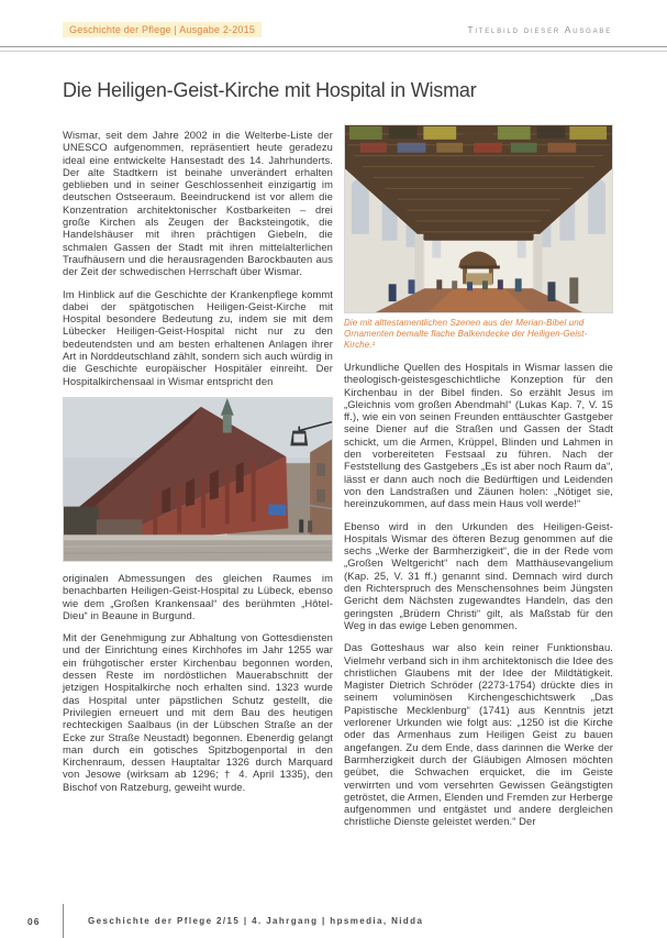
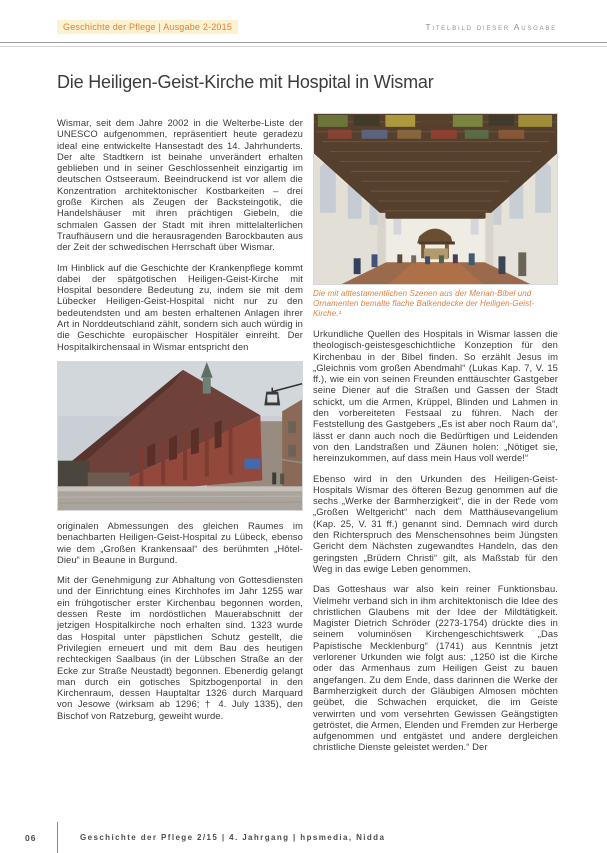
  Geschichte der Pflege | Ausgabe 2-2015
  Titelbild dieser Ausgabe
  Die Heiligen-Geist-Kirche mit Hospital in Wismar
  Wismar, seit dem Jahre 2002 in die Welterbe-Liste der UNESCO aufgenommen, repräsentiert heute geradezu ideal eine entwickelte Hansestadt des 14. Jahrhunderts. Der alte Stadtkern ist beinahe unverändert erhalten geblieben und in seiner Geschlossenheit einzigartig im deutschen Ostseeraum. Beeindruckend ist vor allem die Konzentration architektonischer Kostbarkeiten – drei große Kirchen als Zeugen der Backsteingotik, die Handelshäuser mit ihren prächtigen Giebeln, die schmalen Gassen der Stadt mit ihren mittelalterlichen Traufhäusern und die herausragenden Barockbauten aus der Zeit der schwedischen Herrschaft über Wismar.
  Im Hinblick auf die Geschichte der Krankenpflege kommt dabei der spätgotischen Heiligen-Geist-Kirche mit Hospital besondere Bedeutung zu, indem sie mit dem Lübecker Heiligen-Geist-Hospital nicht nur zu den bedeutendsten und am besten erhaltenen Anlagen ihrer Art in Norddeutschland zählt, sondern sich auch würdig in die Geschichte europäischer Hospitäler einreiht. Der Hospitalkirchensaal in Wismar entspricht den
  originalen Abmessungen des gleichen Raumes im benachbarten Heiligen-Geist-Hospital zu Lübeck, ebenso wie dem „Großen Krankensaal“ des berühmten „Hôtel-Dieu“ in Beaune in Burgund.
- Mit der Genehmigung zur Abhaltung von Gottesdiensten und der Einrichtung eines Kirchhofes im Jahr 1255 war ein frühgotischer erster Kirchenbau begonnen worden, dessen Reste im nordöstlichen Mauerabschnitt der jetzigen Hospitalkirche noch erhalten sind. 1323 wurde das Hospital unter päpstlichen Schutz gestellt, die Privilegien erneuert und mit dem Bau des heutigen rechteckigen Saalbaus (in der Lübschen Straße an der Ecke zur Straße Neustadt) begonnen. Ebenerdig gelangt man durch ein gotisches Spitzbogenportal in den Kirchenraum, dessen Hauptaltar 1326 durch Marquard von Jesowe (wirksam ab 1296; † 4. April 1335), den Bischof von Ratzeburg, geweiht wurde.
+ Mit der Genehmigung zur Abhaltung von Gottesdiensten und der Einrichtung eines Kirchhofes im Jahr 1255 war ein frühgotischer erster Kirchenbau begonnen worden, dessen Reste im nordöstlichen Mauerabschnitt der jetzigen Hospitalkirche noch erhalten sind. 1323 wurde das Hospital unter päpstlichen Schutz gestellt, die Privilegien erneuert und mit dem Bau des heutigen rechteckigen Saalbaus (in der Lübschen Straße an der Ecke zur Straße Neustadt) begonnen. Ebenerdig gelangt man durch ein gotisches Spitzbogenportal in den Kirchenraum, dessen Hauptaltar 1326 durch Marquard von Jesowe (wirksam ab 1296; † 4. July 1335), den Bischof von Ratzeburg, geweiht wurde.
  Die mit alttestamentlichen Szenen aus der Merian-Bibel und Ornamenten bemalte flache Balkendecke der Heiligen-Geist-Kirche.¹
  Urkundliche Quellen des Hospitals in Wismar lassen die theologisch-geistesgeschichtliche Konzeption für den Kirchenbau in der Bibel finden. So erzählt Jesus im „Gleichnis vom großen Abendmahl“ (Lukas Kap. 7, V. 15 ff.), wie ein von seinen Freunden enttäuschter Gastgeber seine Diener auf die Straßen und Gassen der Stadt schickt, um die Armen, Krüppel, Blinden und Lahmen in den vorbereiteten Festsaal zu führen. Nach der Feststellung des Gastgebers „Es ist aber noch Raum da“, lässt er dann auch noch die Bedürftigen und Leidenden von den Landstraßen und Zäunen holen: „Nötiget sie, hereinzukommen, auf dass mein Haus voll werde!“
  Ebenso wird in den Urkunden des Heiligen-Geist-Hospitals Wismar des öfteren Bezug genommen auf die sechs „Werke der Barmherzigkeit“, die in der Rede vom „Großen Weltgericht“ nach dem Matthäusevangelium (Kap. 25, V. 31 ff.) genannt sind. Demnach wird durch den Richterspruch des Menschensohnes beim Jüngsten Gericht dem Nächsten zugewandtes Handeln, das den geringsten „Brüdern Christi“ gilt, als Maßstab für den Weg in das ewige Leben genommen.
  Das Gotteshaus war also kein reiner Funktionsbau. Vielmehr verband sich in ihm architektonisch die Idee des christlichen Glaubens mit der Idee der Mildtätigkeit. Magister Dietrich Schröder (2273-1754) drückte dies in seinem voluminösen Kirchengeschichtswerk „Das Papistische Mecklenburg“ (1741) aus Kenntnis jetzt verlorener Urkunden wie folgt aus: „1250 ist die Kirche oder das Armenhaus zum Heiligen Geist zu bauen angefangen. Zu dem Ende, dass darinnen die Werke der Barmherzigkeit durch der Gläubigen Almosen möchten geübet, die Schwachen erquicket, die im Geiste verwirrten und vom versehrten Gewissen Geängstigten getröstet, die Armen, Elenden und Fremden zur Herberge aufgenommen und entgästet und andere dergleichen christliche Dienste geleistet werden.“ Der
  06
  Geschichte der Pflege 2/15 | 4. Jahrgang | hpsmedia, Nidda
